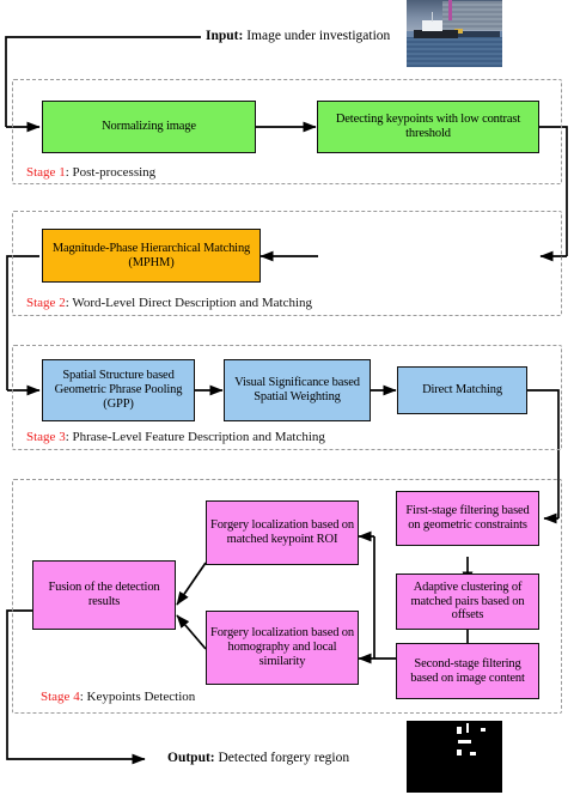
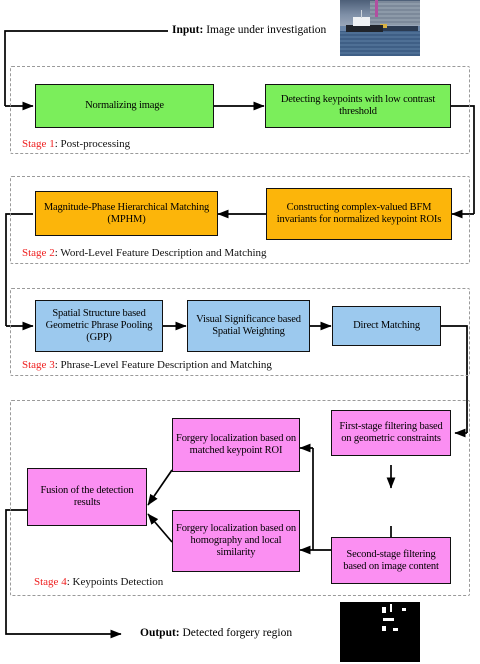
  Input: Image under investigation
  Normalizing image
  Detecting keypoints with low contrast threshold
  Stage 1: Post-processing
  Magnitude-Phase Hierarchical Matching (MPHM)
+ Constructing complex-valued BFM invariants for normalized keypoint ROIs
- Stage 2: Word-Level Direct Description and Matching
+ Stage 2: Word-Level Feature Description and Matching
  Spatial Structure based Geometric Phrase Pooling (GPP)
  Visual Significance based Spatial Weighting
  Direct Matching
  Stage 3: Phrase-Level Feature Description and Matching
  First-stage filtering based on geometric constraints
- Adaptive clustering of matched pairs based on offsets
  Second-stage filtering based on image content
  Forgery localization based on matched keypoint ROI
  Forgery localization based on homography and local similarity
  Fusion of the detection results
  Stage 4: Keypoints Detection
  Output: Detected forgery region
